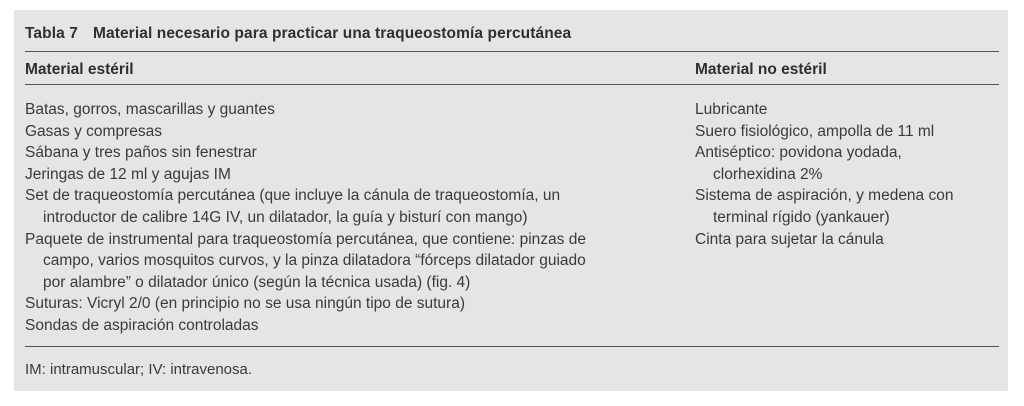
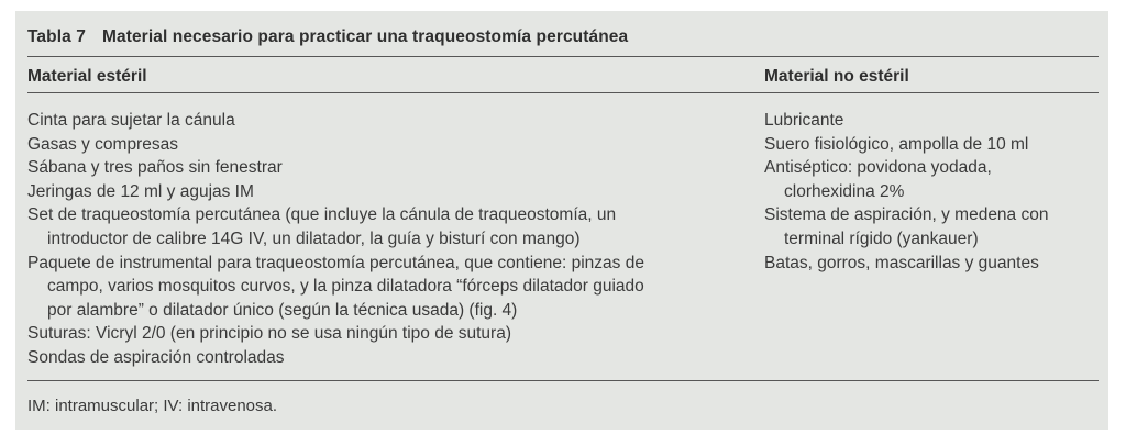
  Tabla 7 Material necesario para practicar una traqueostomía percutánea
  Material estéril
  Material no estéril
- Batas, gorros, mascarillas y guantes
+ Cinta para sujetar la cánula
  Gasas y compresas
  Sábana y tres paños sin fenestrar
  Jeringas de 12 ml y agujas IM
  Set de traqueostomía percutánea (que incluye la cánula de traqueostomía, un
  introductor de calibre 14G IV, un dilatador, la guía y bisturí con mango)
  Paquete de instrumental para traqueostomía percutánea, que contiene: pinzas de
  campo, varios mosquitos curvos, y la pinza dilatadora “fórceps dilatador guiado
  por alambre” o dilatador único (según la técnica usada) (fig. 4)
  Suturas: Vicryl 2/0 (en principio no se usa ningún tipo de sutura)
  Sondas de aspiración controladas
  Lubricante
- Suero fisiológico, ampolla de 11 ml
+ Suero fisiológico, ampolla de 10 ml
  Antiséptico: povidona yodada,
  clorhexidina 2%
  Sistema de aspiración, y medena con
  terminal rígido (yankauer)
- Cinta para sujetar la cánula
+ Batas, gorros, mascarillas y guantes
  IM: intramuscular; IV: intravenosa.
